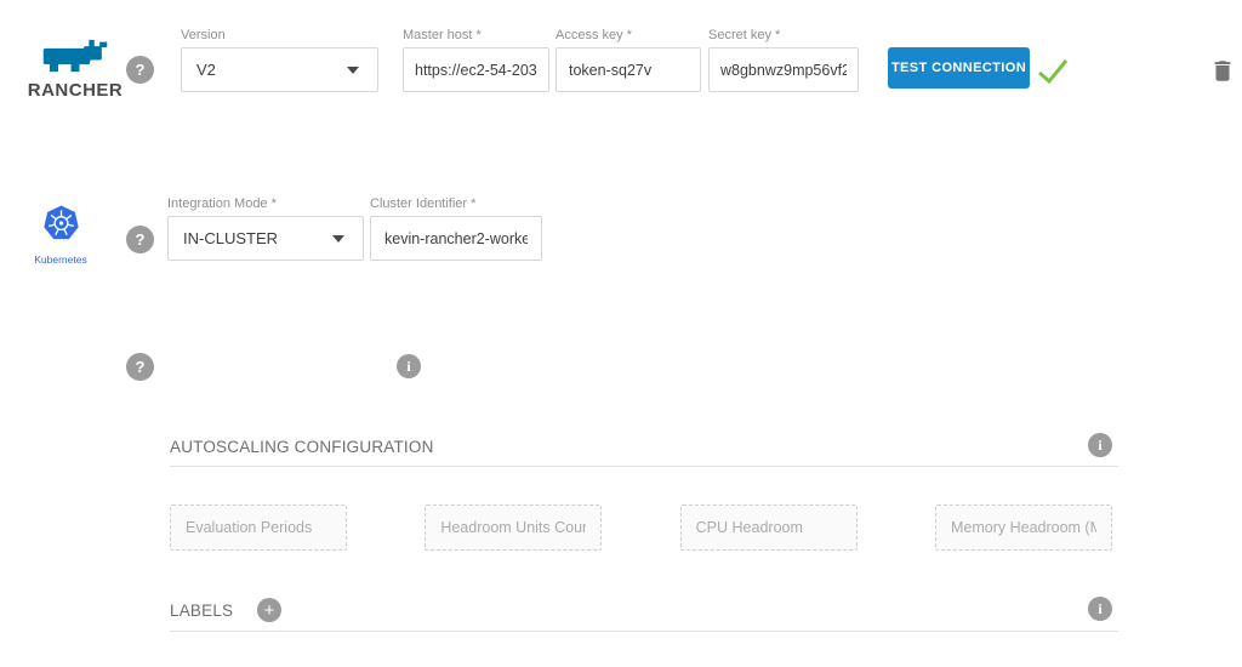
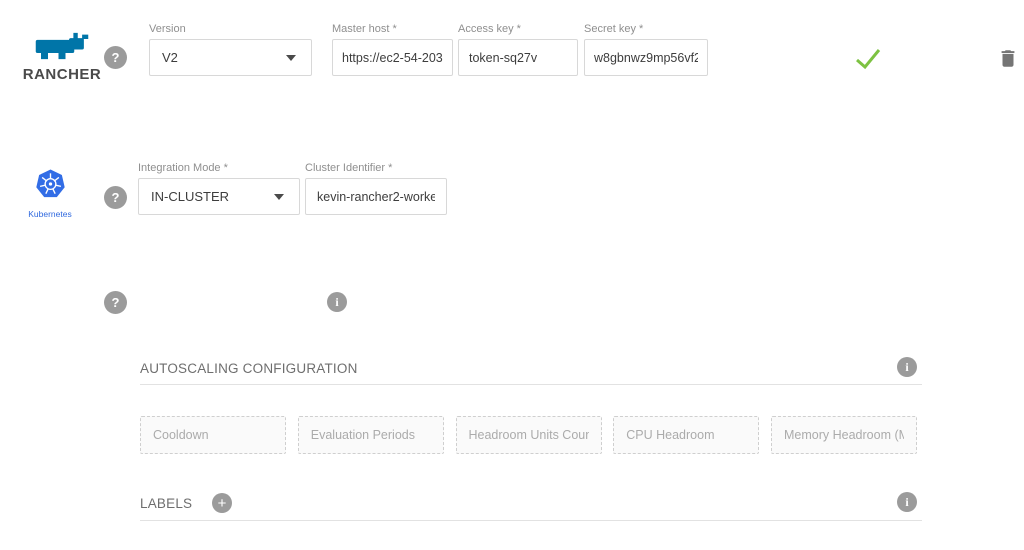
  RANCHER
  ?
  Version
  V2
  Master host *
  https://ec2-54-203
  Access key *
  token-sq27v
  Secret key *
  w8gbnwz9mp56vf2
- TEST CONNECTION
  Kubernetes
  ?
  Integration Mode *
  IN-CLUSTER
  Cluster Identifier *
  kevin-rancher2-worke
  ?
  i
  AUTOSCALING CONFIGURATION
  i
+ Cooldown
  Evaluation Periods
  Headroom Units Cou
  CPU Headroom
  Memory Headroom (M
  LABELS
  +
  i
